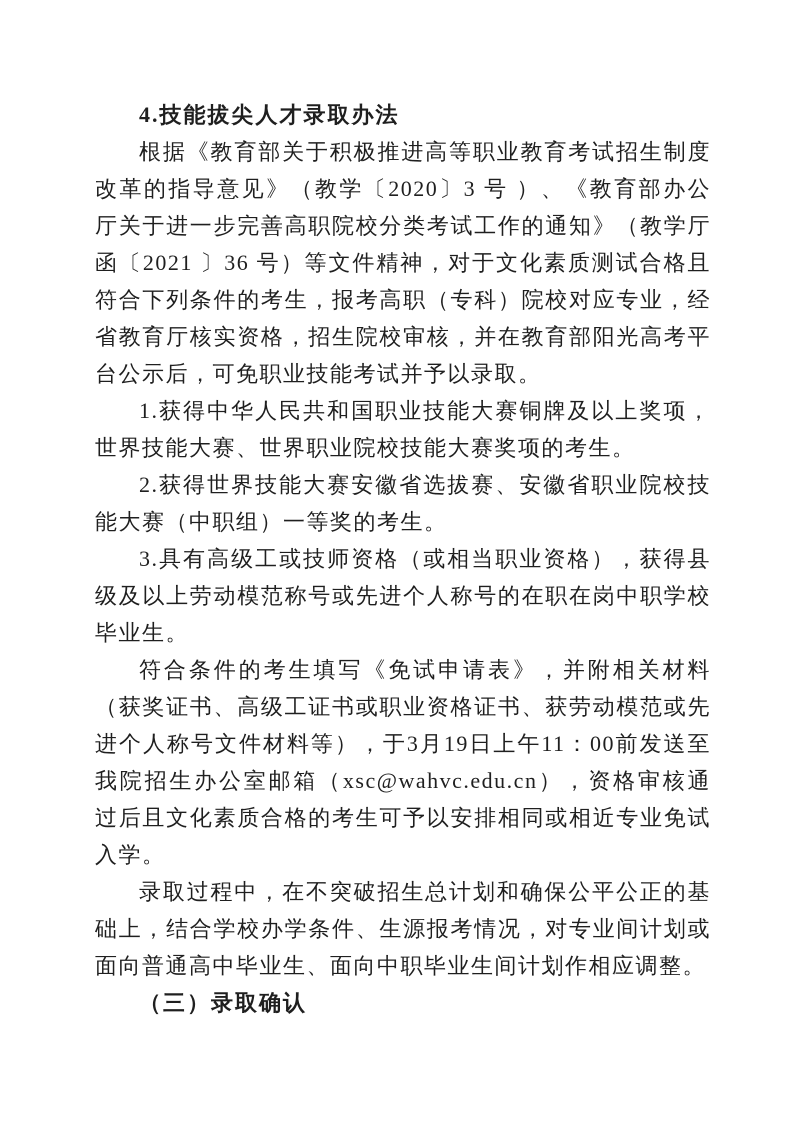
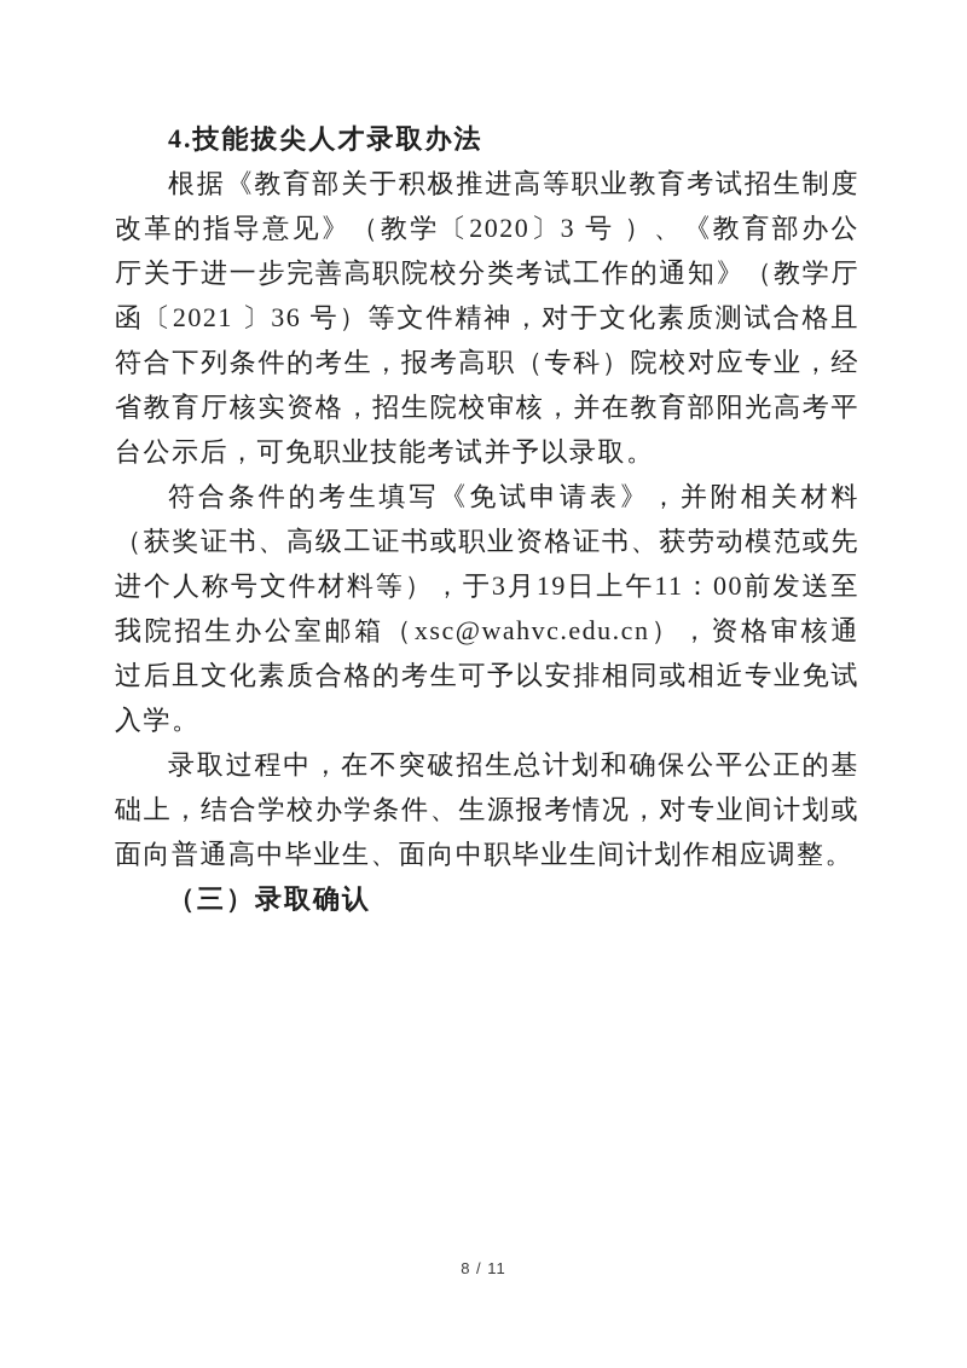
  4.技能拔尖人才录取办法
  根据《教育部关于积极推进高等职业教育考试招生制度改革的指导意见》（教学〔2020〕3 号 ）、《教育部办公厅关于进一步完善高职院校分类考试工作的通知》（教学厅函〔2021 〕36 号）等文件精神，对于文化素质测试合格且符合下列条件的考生，报考高职（专科）院校对应专业，经省教育厅核实资格，招生院校审核，并在教育部阳光高考平台公示后，可免职业技能考试并予以录取。
- 1.获得中华人民共和国职业技能大赛铜牌及以上奖项，世界技能大赛、世界职业院校技能大赛奖项的考生。
- 2.获得世界技能大赛安徽省选拔赛、安徽省职业院校技能大赛（中职组）一等奖的考生。
- 3.具有高级工或技师资格（或相当职业资格），获得县级及以上劳动模范称号或先进个人称号的在职在岗中职学校毕业生。
  符合条件的考生填写《免试申请表》，并附相关材料（获奖证书、高级工证书或职业资格证书、获劳动模范或先进个人称号文件材料等），于3月19日上午11：00前发送至我院招生办公室邮箱（xsc@wahvc.edu.cn），资格审核通过后且文化素质合格的考生可予以安排相同或相近专业免试入学。
  录取过程中，在不突破招生总计划和确保公平公正的基础上，结合学校办学条件、生源报考情况，对专业间计划或面向普通高中毕业生、面向中职毕业生间计划作相应调整。
  （三）录取确认
+ 8 / 11
